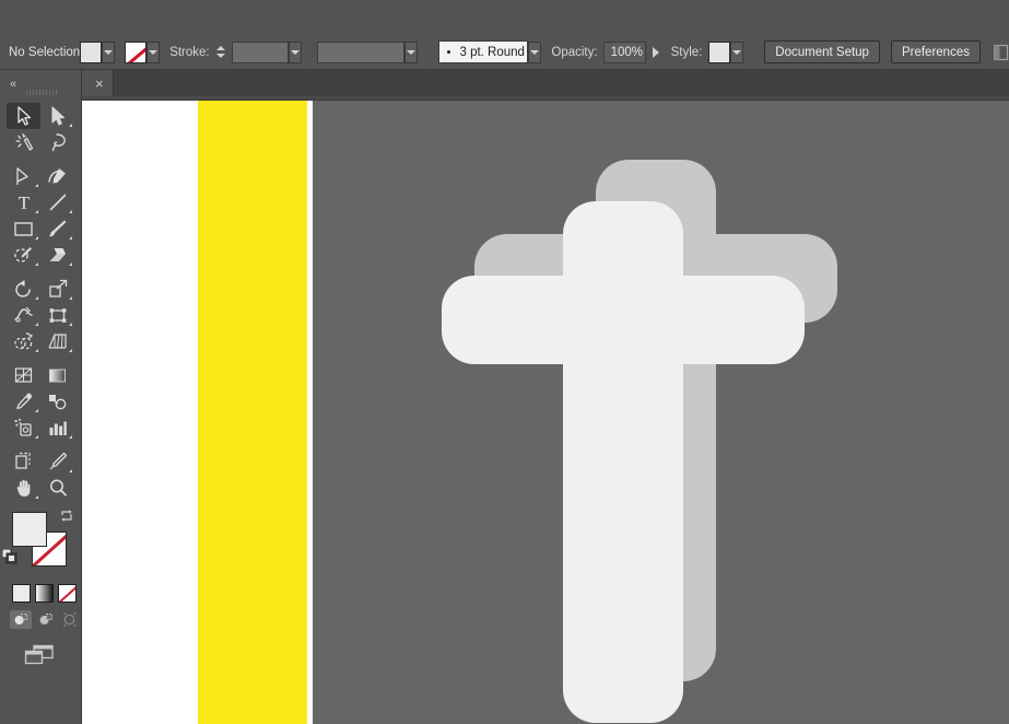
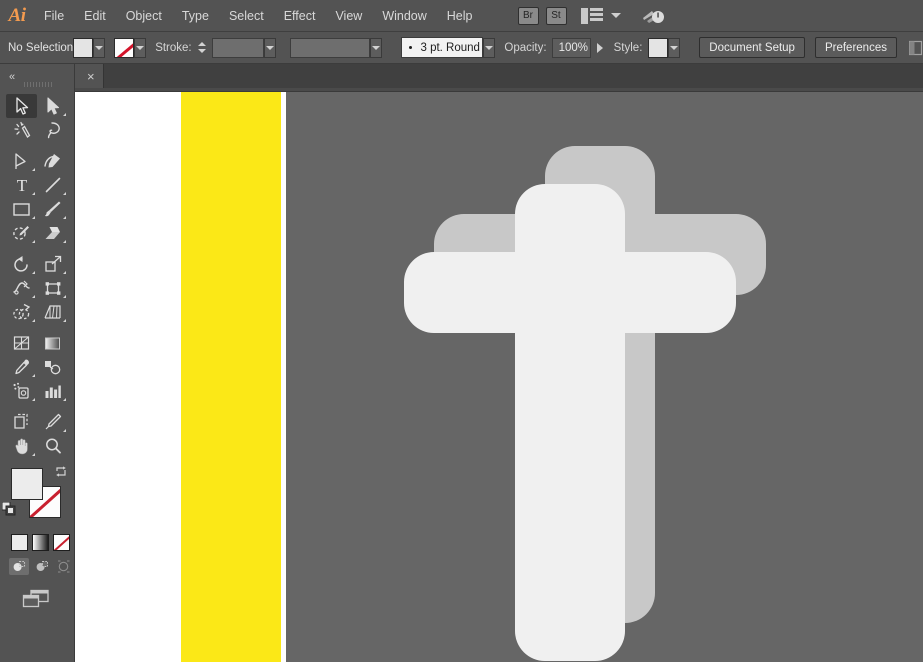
+ Ai
+ File
+ Edit
+ Object
+ Type
+ Select
+ Effect
+ View
+ Window
+ Help
+ Br
+ St
  No Selection
  Stroke:
  3 pt. Round
  Opacity:
  100%
  Style:
  Document Setup
  Preferences
  ×
  «
  T
